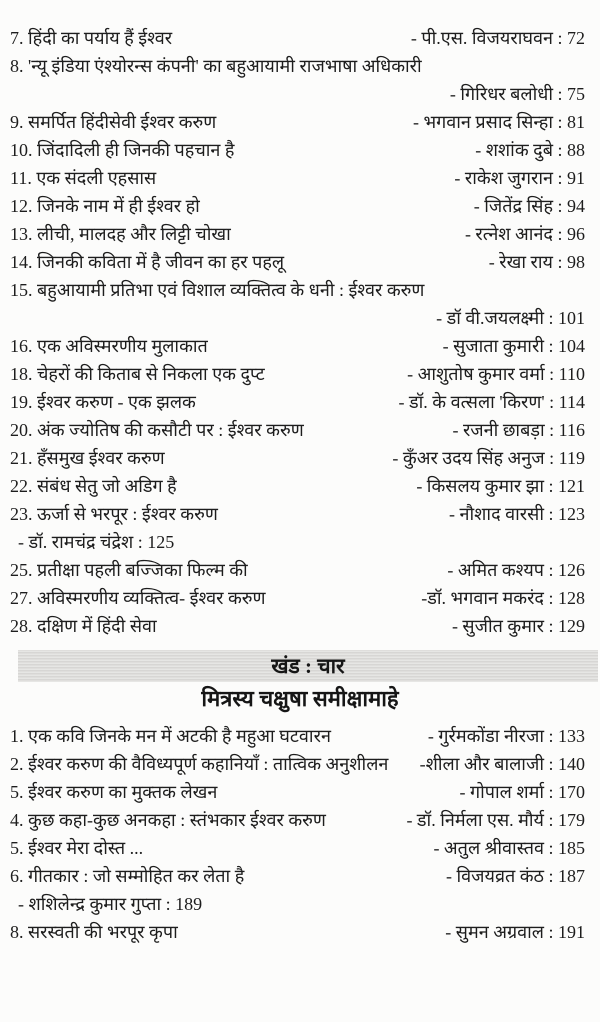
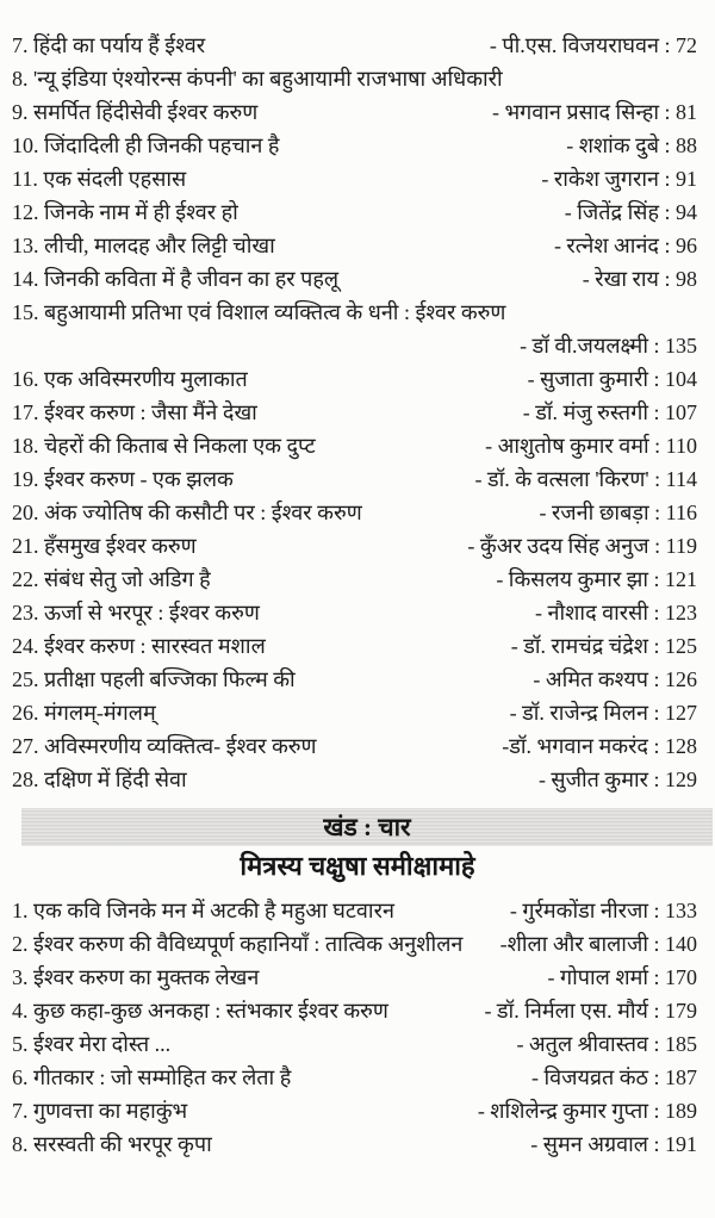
  7. हिंदी का पर्याय हैं ईश्वर
  - पी.एस. विजयराघवन : 72
  8. 'न्यू इंडिया एंश्योरन्स कंपनी' का बहुआयामी राजभाषा अधिकारी
- - गिरिधर बलोधी : 75
  9. समर्पित हिंदीसेवी ईश्वर करुण
  - भगवान प्रसाद सिन्हा : 81
  10. जिंदादिली ही जिनकी पहचान है
  - शशांक दुबे : 88
  11. एक संदली एहसास
  - राकेश जुगरान : 91
  12. जिनके नाम में ही ईश्वर हो
  - जितेंद्र सिंह : 94
  13. लीची, मालदह और लिट्टी चोखा
  - रत्नेश आनंद : 96
  14. जिनकी कविता में है जीवन का हर पहलू
  - रेखा राय : 98
  15. बहुआयामी प्रतिभा एवं विशाल व्यक्तित्व के धनी : ईश्वर करुण
- - डॉ वी.जयलक्ष्मी : 101
+ - डॉ वी.जयलक्ष्मी : 135
  16. एक अविस्मरणीय मुलाकात
  - सुजाता कुमारी : 104
+ 17. ईश्वर करुण : जैसा मैंने देखा
+ - डॉ. मंजु रुस्तगी : 107
  18. चेहरों की किताब से निकला एक दुप्ट
  - आशुतोष कुमार वर्मा : 110
  19. ईश्वर करुण - एक झलक
  - डॉ. के वत्सला 'किरण' : 114
  20. अंक ज्योतिष की कसौटी पर : ईश्वर करुण
  - रजनी छाबड़ा : 116
  21. हँसमुख ईश्वर करुण
  - कुँअर उदय सिंह अनुज : 119
  22. संबंध सेतु जो अडिग है
  - किसलय कुमार झा : 121
  23. ऊर्जा से भरपूर : ईश्वर करुण
  - नौशाद वारसी : 123
+ 24. ईश्वर करुण : सारस्वत मशाल
  - डॉ. रामचंद्र चंद्रेश : 125
  25. प्रतीक्षा पहली बज्जिका फिल्म की
  - अमित कश्यप : 126
+ 26. मंगलम्-मंगलम्
+ - डॉ. राजेन्द्र मिलन : 127
  27. अविस्मरणीय व्यक्तित्व- ईश्वर करुण
  -डॉ. भगवान मकरंद : 128
  28. दक्षिण में हिंदी सेवा
  - सुजीत कुमार : 129
  खंड : चार
  मित्रस्य चक्षुषा समीक्षामाहे
  1. एक कवि जिनके मन में अटकी है महुआ घटवारन
  - गुर्रमकोंडा नीरजा : 133
  2. ईश्वर करुण की वैविध्यपूर्ण कहानियाँ : तात्विक अनुशीलन
  -शीला और बालाजी : 140
- 5. ईश्वर करुण का मुक्तक लेखन
+ 3. ईश्वर करुण का मुक्तक लेखन
  - गोपाल शर्मा : 170
  4. कुछ कहा-कुछ अनकहा : स्तंभकार ईश्वर करुण
  - डॉ. निर्मला एस. मौर्य : 179
  5. ईश्वर मेरा दोस्त ...
  - अतुल श्रीवास्तव : 185
  6. गीतकार : जो सम्मोहित कर लेता है
  - विजयव्रत कंठ : 187
+ 7. गुणवत्ता का महाकुंभ
  - शशिलेन्द्र कुमार गुप्ता : 189
  8. सरस्वती की भरपूर कृपा
  - सुमन अग्रवाल : 191
